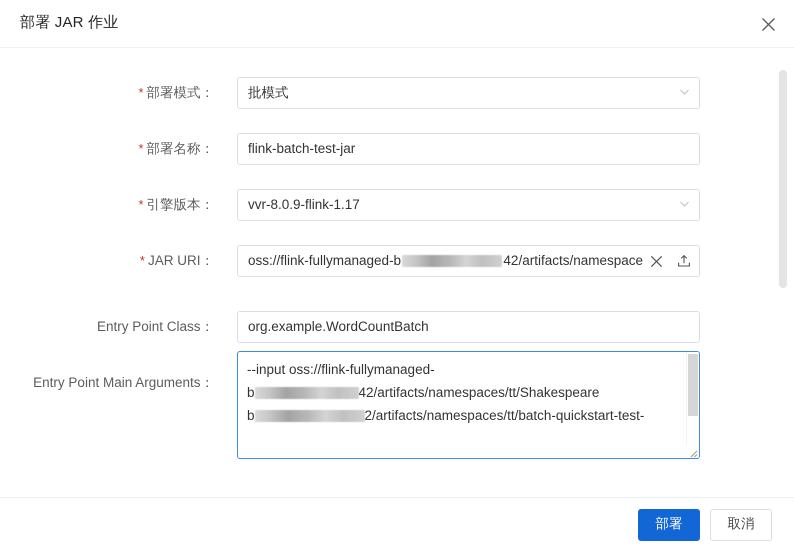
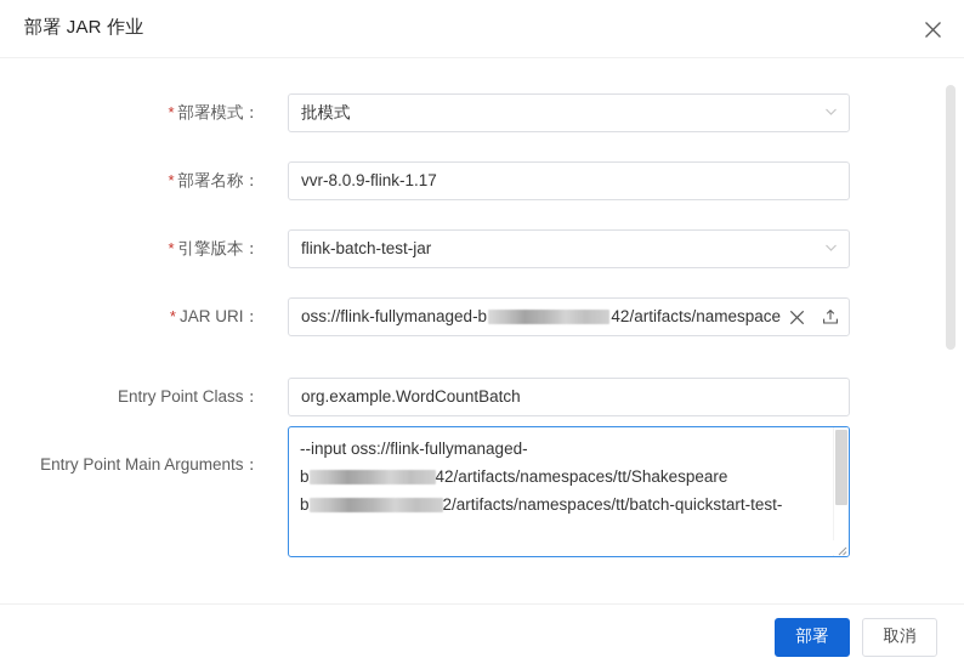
  部署 JAR 作业
  * 部署模式：
  批模式
  * 部署名称：
- flink-batch-test-jar
+ vvr-8.0.9-flink-1.17
  * 引擎版本：
- vvr-8.0.9-flink-1.17
+ flink-batch-test-jar
  * JAR URI：
  oss://flink-fullymanaged-b
  42/artifacts/namespace
  Entry Point Class：
  org.example.WordCountBatch
  Entry Point Main Arguments：
  --input oss://flink-fullymanaged-
  b 42/artifacts/namespaces/tt/Shakespeare
  b 2/artifacts/namespaces/tt/batch-quickstart-test-
  部署
  取消
